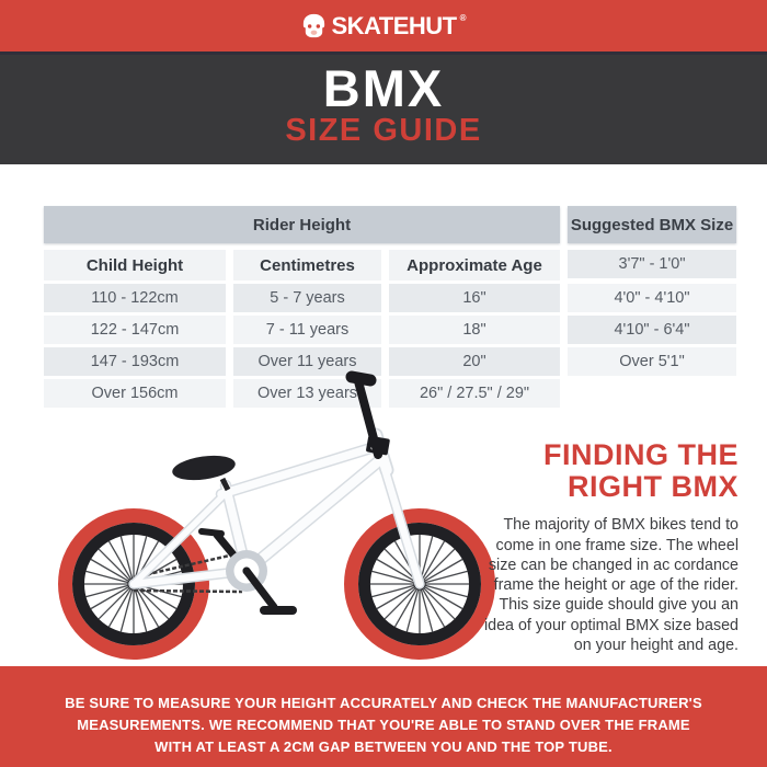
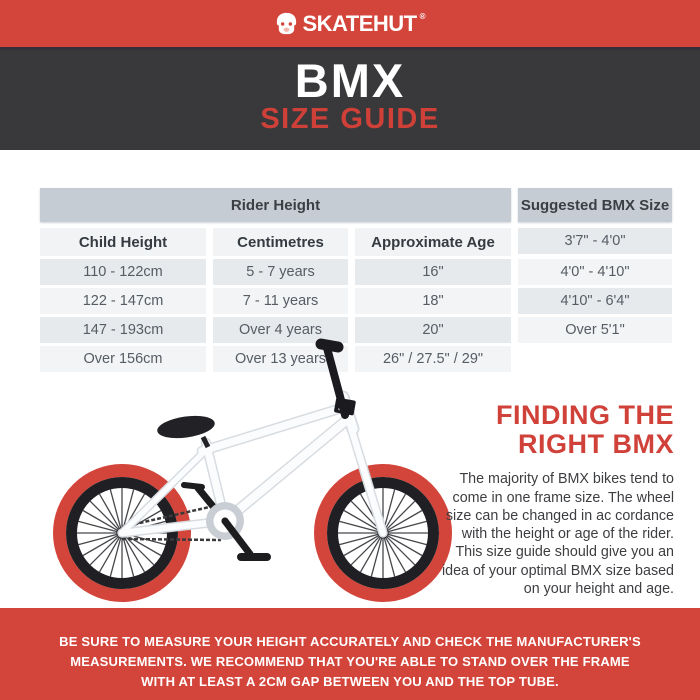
  SKATEHUT
  ®
  BMX
  SIZE GUIDE
  Rider Height
  Suggested BMX Size
  Child Height
  Centimetres
  Approximate Age
- 3'7" - 1'0"
+ 3'7" - 4'0"
  110 - 122cm
  5 - 7 years
  16"
  4'0" - 4'10"
  122 - 147cm
  7 - 11 years
  18"
  4'10" - 6'4"
  147 - 193cm
- Over 11 years
+ Over 4 years
  20"
  Over 5'1"
  Over 156cm
  Over 13 years
  26" / 27.5" / 29"
  FINDING THE
  RIGHT BMX
- The majority of BMX bikes tend to come in one frame size. The wheel size can be changed in ac cordance frame the height or age of the rider. This size guide should give you an idea of your optimal BMX size based on your height and age.
+ The majority of BMX bikes tend to come in one frame size. The wheel size can be changed in ac cordance with the height or age of the rider. This size guide should give you an idea of your optimal BMX size based on your height and age.
  BE SURE TO MEASURE YOUR HEIGHT ACCURATELY AND CHECK THE MANUFACTURER'S MEASUREMENTS. WE RECOMMEND THAT YOU'RE ABLE TO STAND OVER THE FRAME WITH AT LEAST A 2CM GAP BETWEEN YOU AND THE TOP TUBE.
